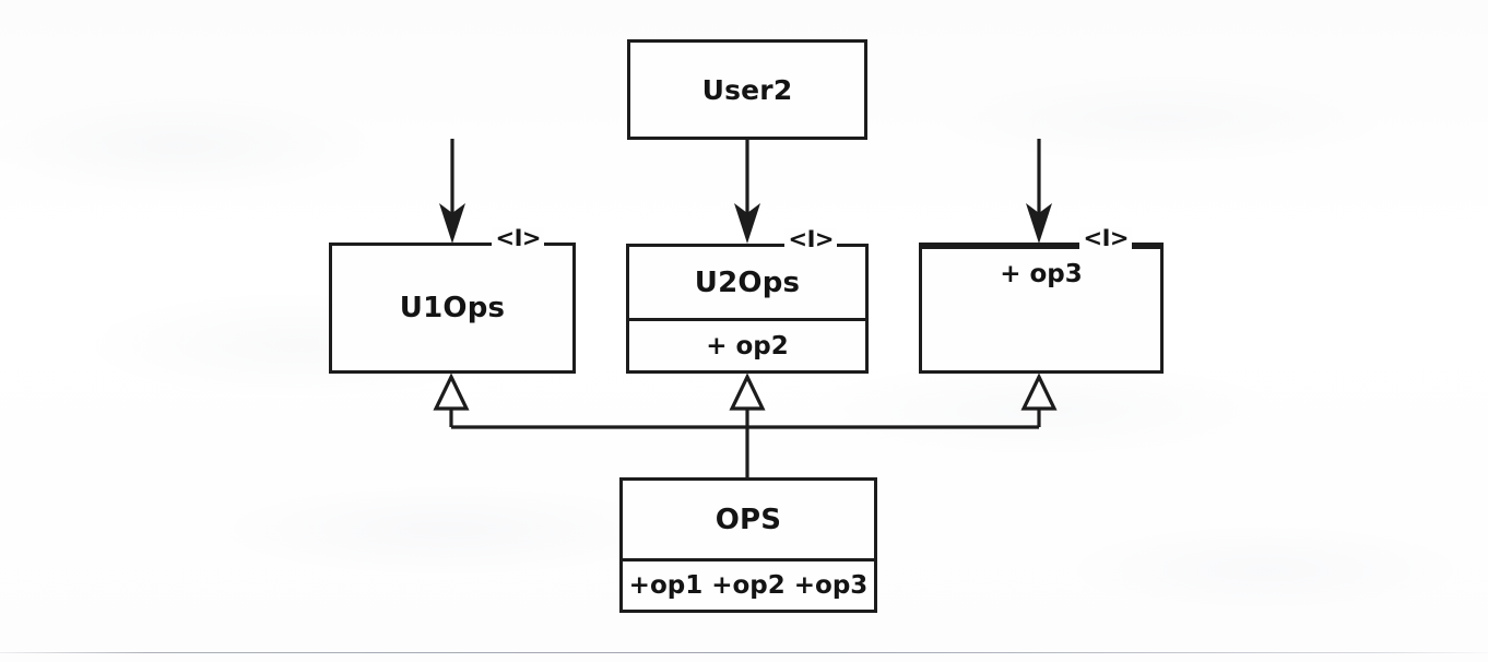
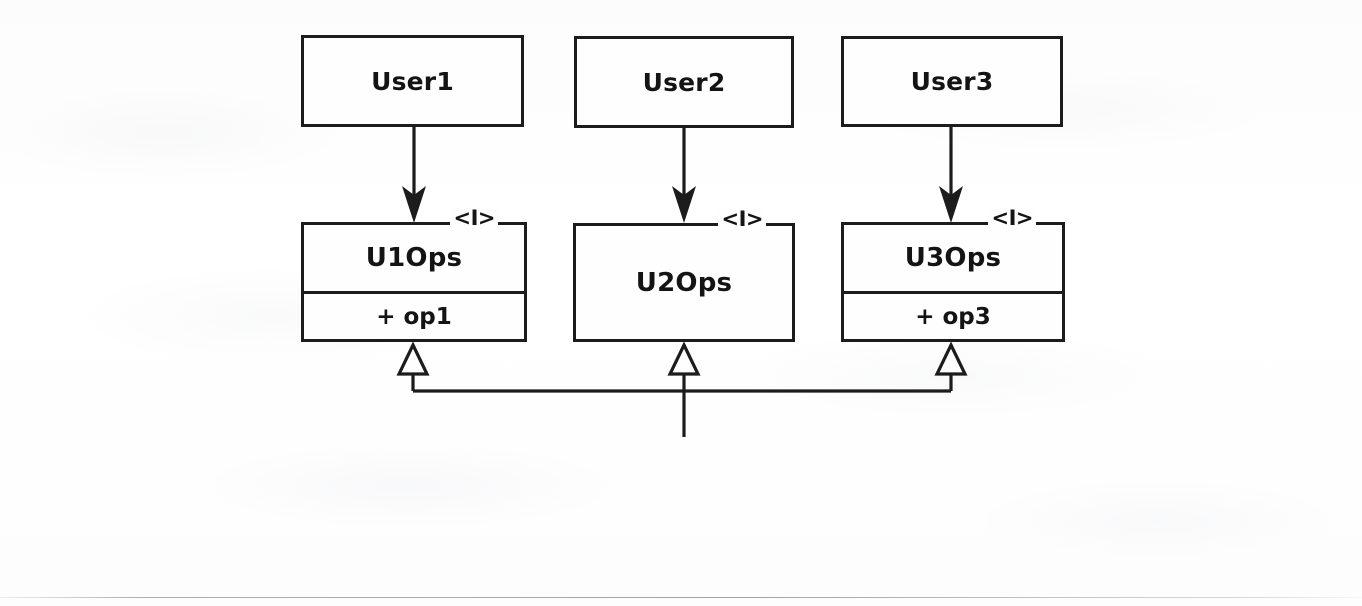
+ User1
  User2
+ User3
  <I>
  U1Ops
+ + op1
  <I>
  U2Ops
- + op2
  <I>
+ U3Ops
  + op3
- OPS
- +op1 +op2 +op3
